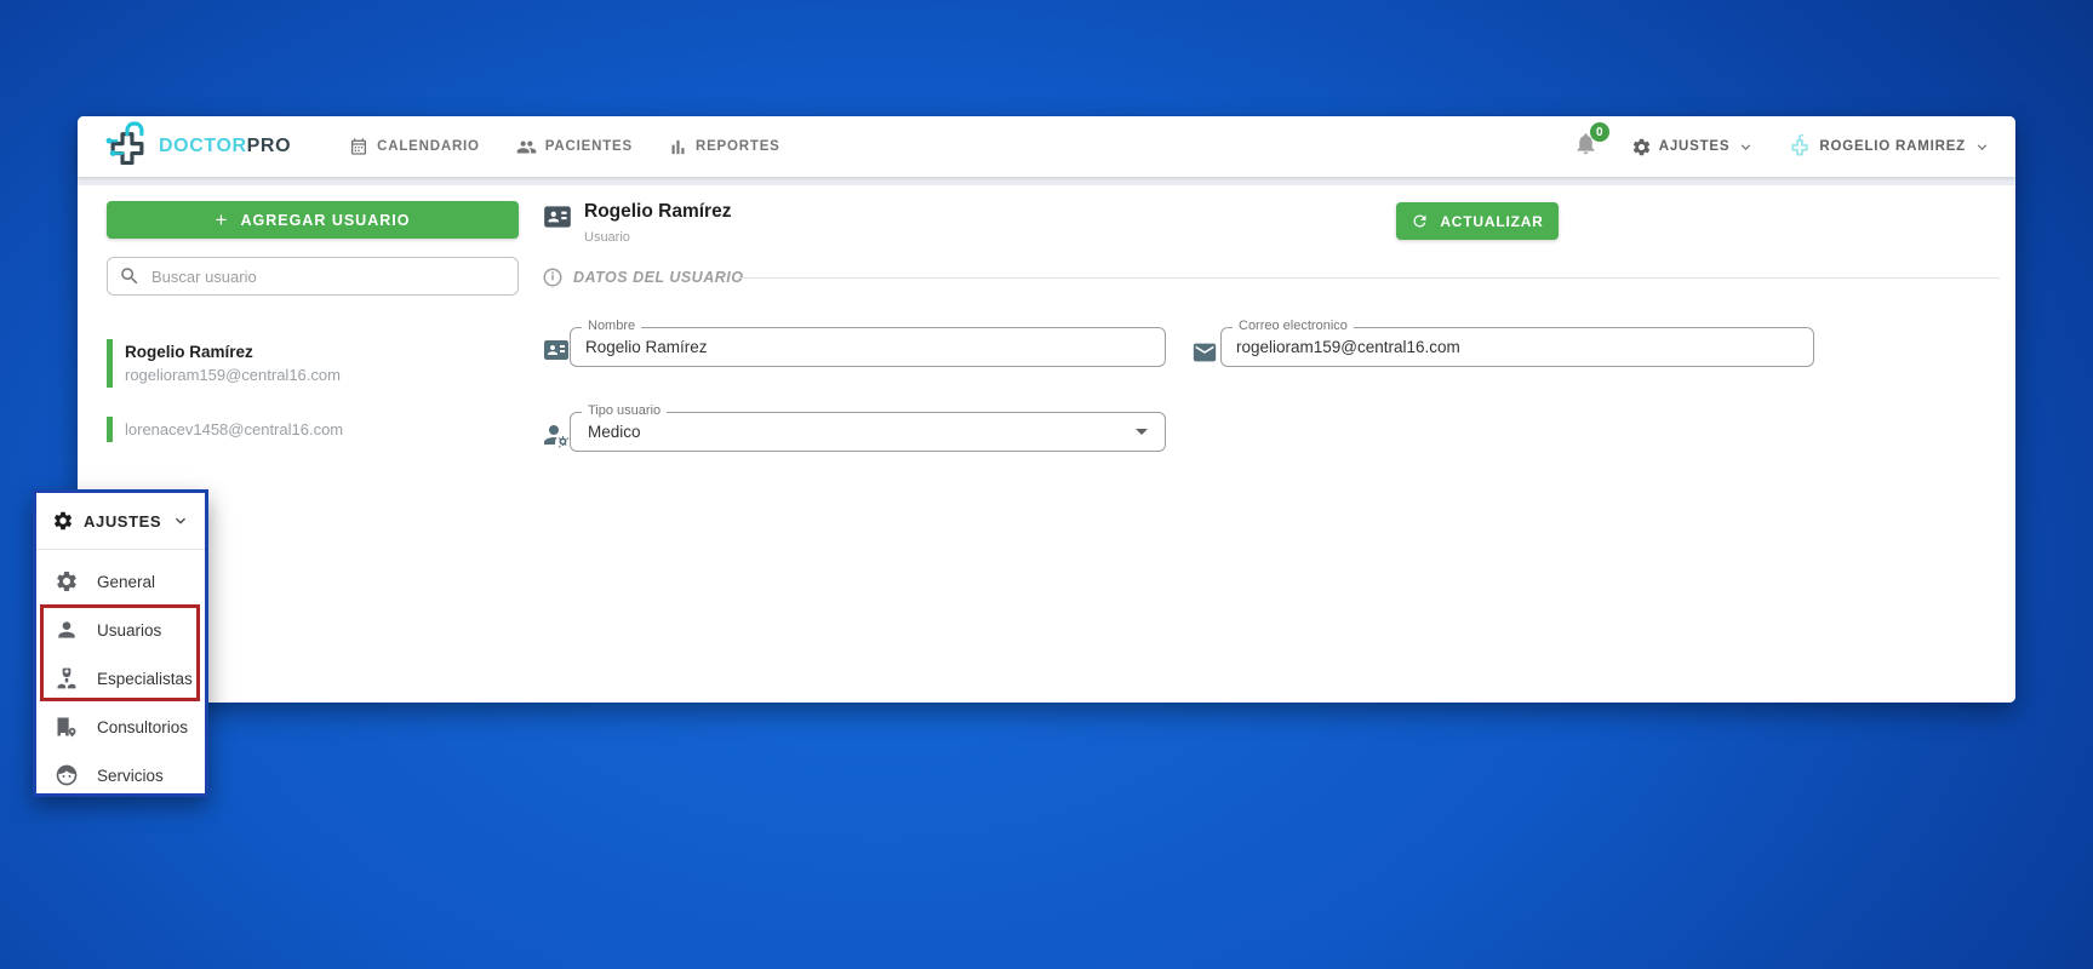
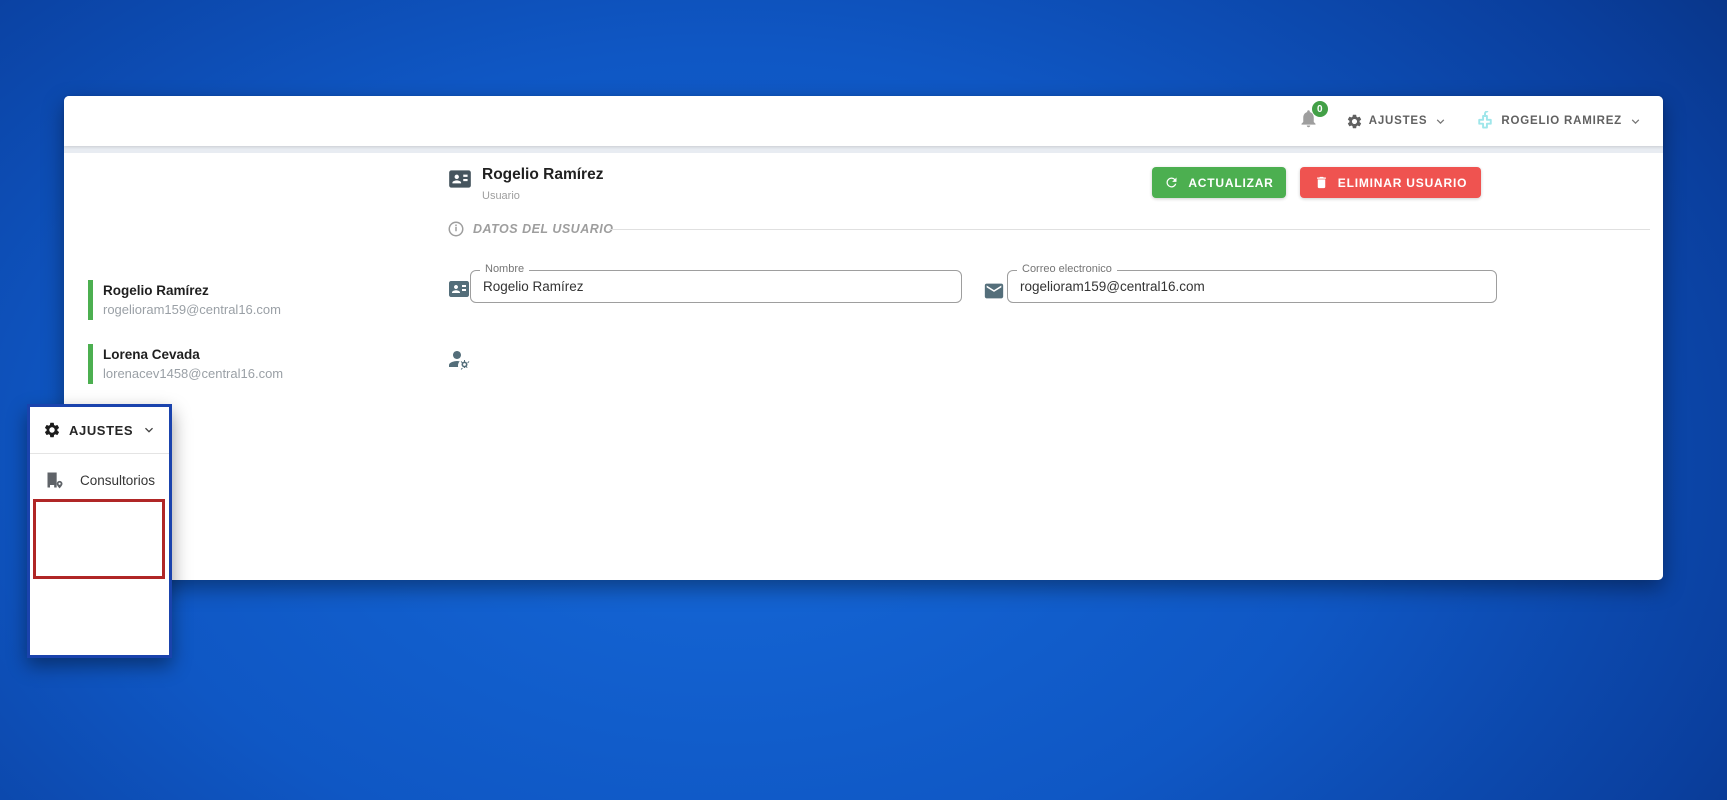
- DOCTORPRO
- CALENDARIO
- PACIENTES
- REPORTES
  0
  AJUSTES
  ROGELIO RAMIREZ
- +
- AGREGAR USUARIO
- Buscar usuario
  Rogelio Ramírez
  rogelioram159@central16.com
+ Lorena Cevada
  lorenacev1458@central16.com
  Rogelio Ramírez
  Usuario
  ACTUALIZAR
+ ELIMINAR USUARIO
  DATOS DEL USUARI
  Nombre
  Rogelio Ramírez
  Correo electronico
  rogelioram159@central16.com
- Tipo usuario
- Medico
  AJUSTES
- General
- Usuarios
- Especialistas
  Consultorios
- Servicios
